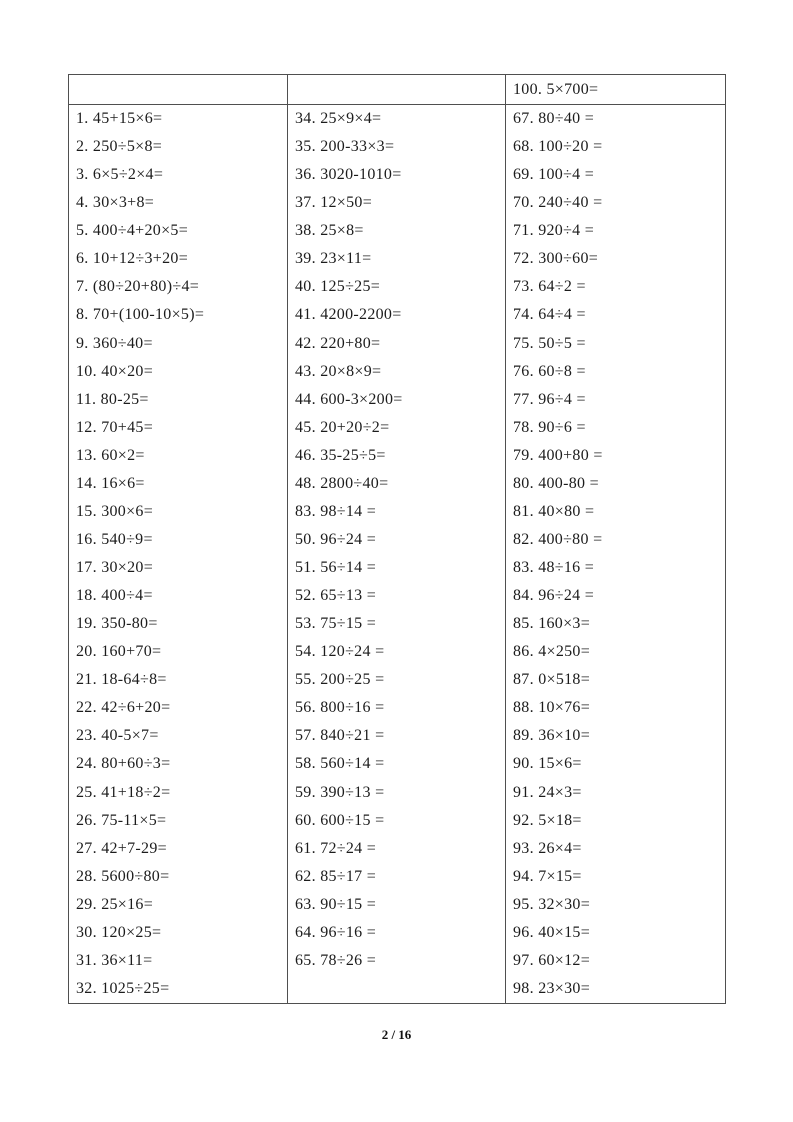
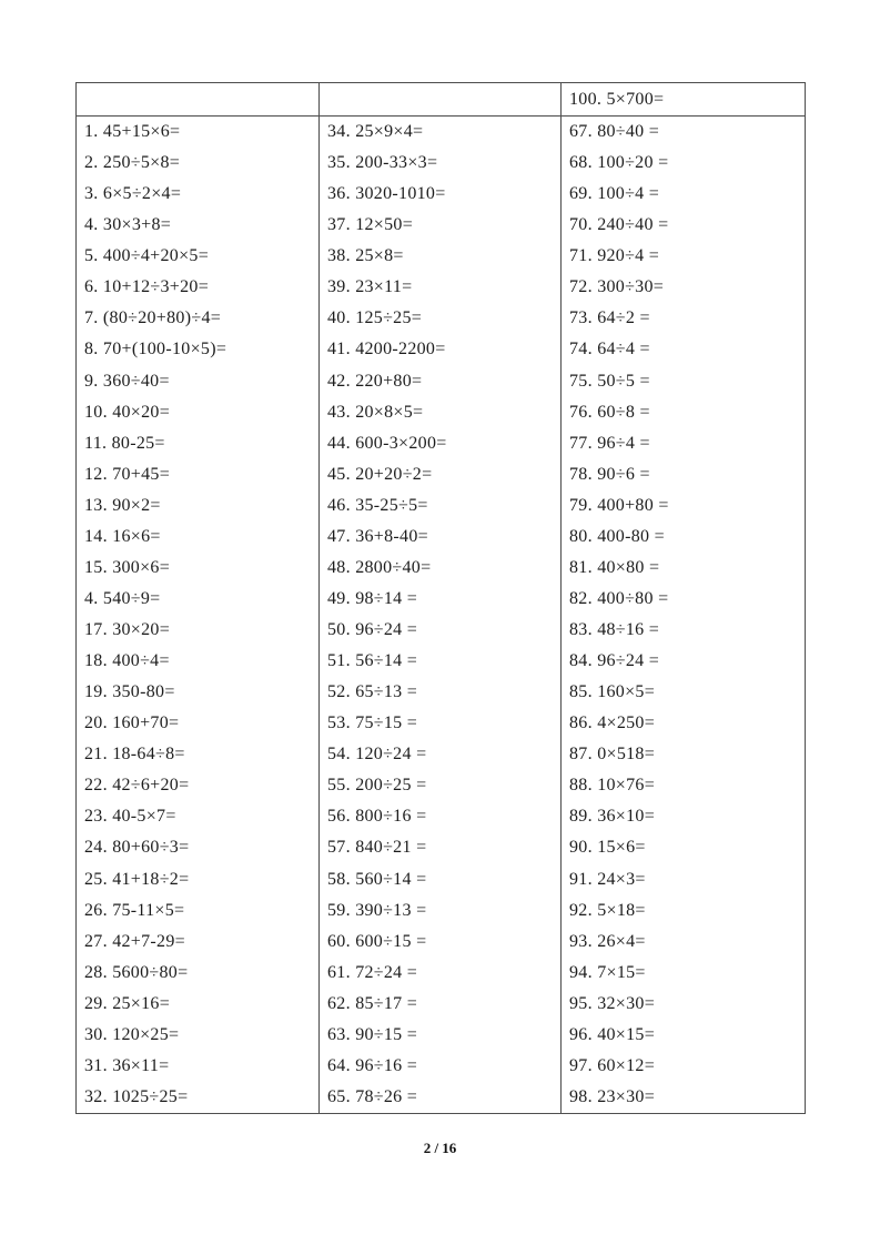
  100. 5×700=
  1. 45+15×6=
  2. 250÷5×8=
  3. 6×5÷2×4=
  4. 30×3+8=
  5. 400÷4+20×5=
  6. 10+12÷3+20=
  7. (80÷20+80)÷4=
  8. 70+(100-10×5)=
  9. 360÷40=
  10. 40×20=
  11. 80-25=
  12. 70+45=
- 13. 60×2=
+ 13. 90×2=
  14. 16×6=
  15. 300×6=
- 16. 540÷9=
+ 4. 540÷9=
  17. 30×20=
  18. 400÷4=
  19. 350-80=
  20. 160+70=
  21. 18-64÷8=
  22. 42÷6+20=
  23. 40-5×7=
  24. 80+60÷3=
  25. 41+18÷2=
  26. 75-11×5=
  27. 42+7-29=
  28. 5600÷80=
  29. 25×16=
  30. 120×25=
  31. 36×11=
  32. 1025÷25=
  34. 25×9×4=
  35. 200-33×3=
  36. 3020-1010=
  37. 12×50=
  38. 25×8=
  39. 23×11=
  40. 125÷25=
  41. 4200-2200=
  42. 220+80=
- 43. 20×8×9=
+ 43. 20×8×5=
  44. 600-3×200=
  45. 20+20÷2=
  46. 35-25÷5=
+ 47. 36+8-40=
  48. 2800÷40=
- 83. 98÷14 =
+ 49. 98÷14 =
  50. 96÷24 =
  51. 56÷14 =
  52. 65÷13 =
  53. 75÷15 =
  54. 120÷24 =
  55. 200÷25 =
  56. 800÷16 =
  57. 840÷21 =
  58. 560÷14 =
  59. 390÷13 =
  60. 600÷15 =
  61. 72÷24 =
  62. 85÷17 =
  63. 90÷15 =
  64. 96÷16 =
  65. 78÷26 =
  67. 80÷40 =
  68. 100÷20 =
  69. 100÷4 =
  70. 240÷40 =
  71. 920÷4 =
- 72. 300÷60=
+ 72. 300÷30=
  73. 64÷2 =
  74. 64÷4 =
  75. 50÷5 =
  76. 60÷8 =
  77. 96÷4 =
  78. 90÷6 =
  79. 400+80 =
  80. 400-80 =
  81. 40×80 =
  82. 400÷80 =
  83. 48÷16 =
  84. 96÷24 =
- 85. 160×3=
+ 85. 160×5=
  86. 4×250=
  87. 0×518=
  88. 10×76=
  89. 36×10=
  90. 15×6=
  91. 24×3=
  92. 5×18=
  93. 26×4=
  94. 7×15=
  95. 32×30=
  96. 40×15=
  97. 60×12=
  98. 23×30=
  2 / 16
